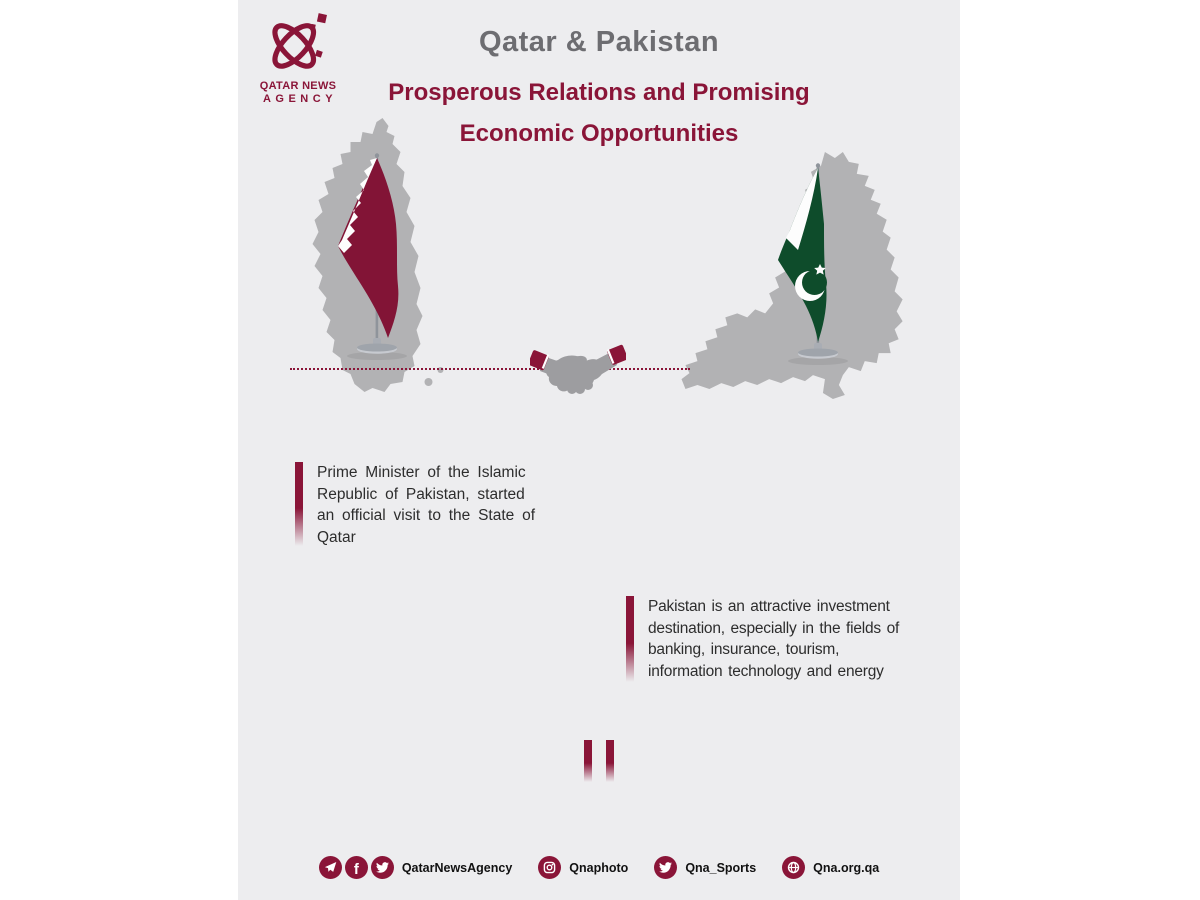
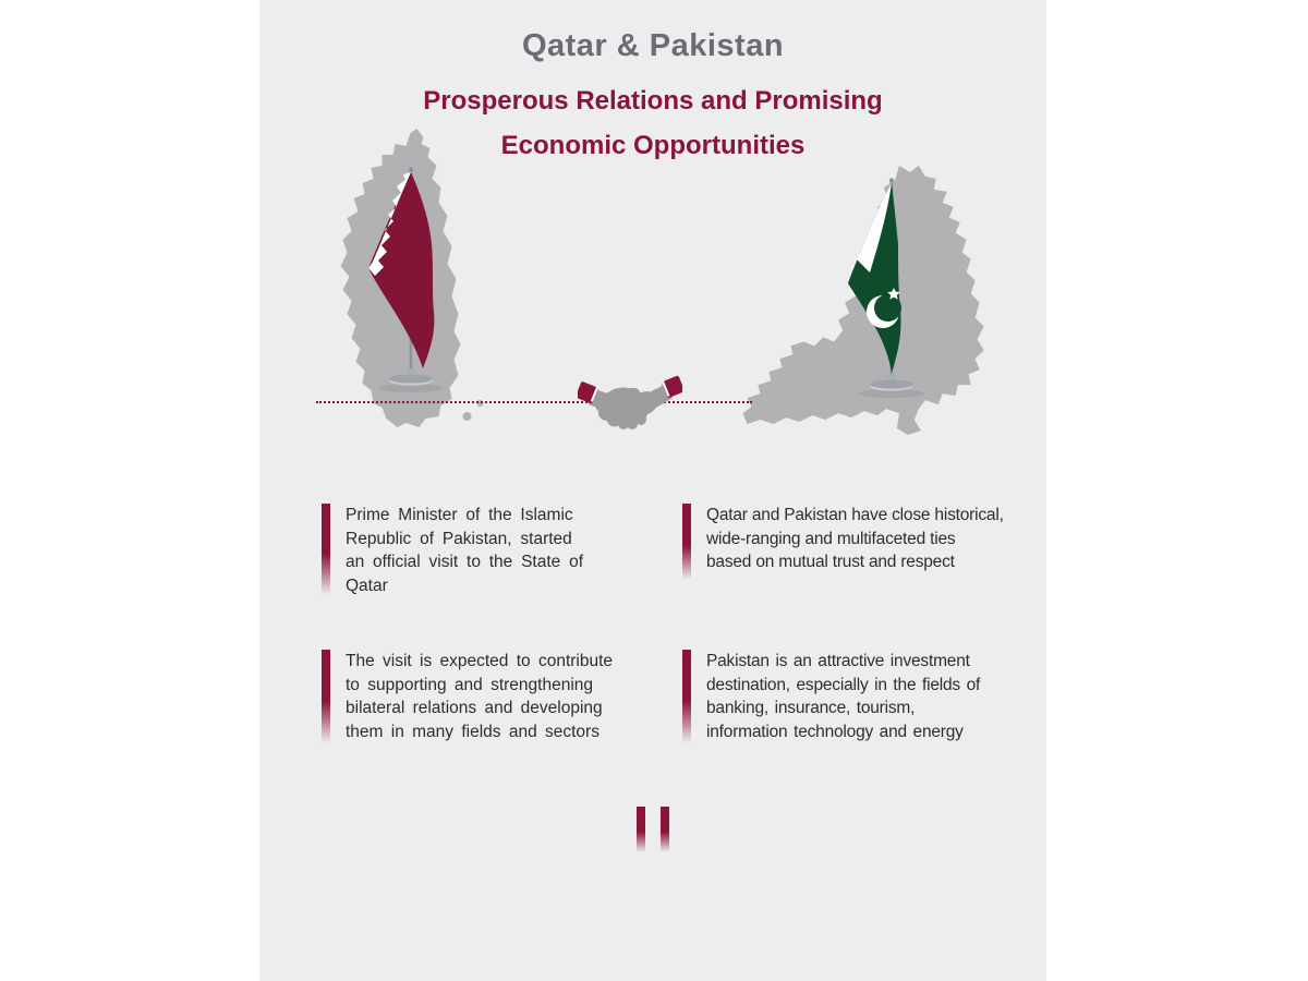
- QATAR NEWS
- AGENCY
  Qatar & Pakistan
  Prosperous Relations and Promising
  Economic Opportunities
  Prime Minister of the Islamic
  Republic of Pakistan, started
  an official visit to the State of
  Qatar
+ Qatar and Pakistan have close historical,
+ wide-ranging and multifaceted ties
+ based on mutual trust and respect
+ The visit is expected to contribute
+ to supporting and strengthening
+ bilateral relations and developing
+ them in many fields and sectors
  Pakistan is an attractive investment
  destination, especially in the fields of
  banking, insurance, tourism,
  information technology and energy
- f
- QatarNewsAgency
- Qnaphoto
- Qna_Sports
- Qna.org.qa
